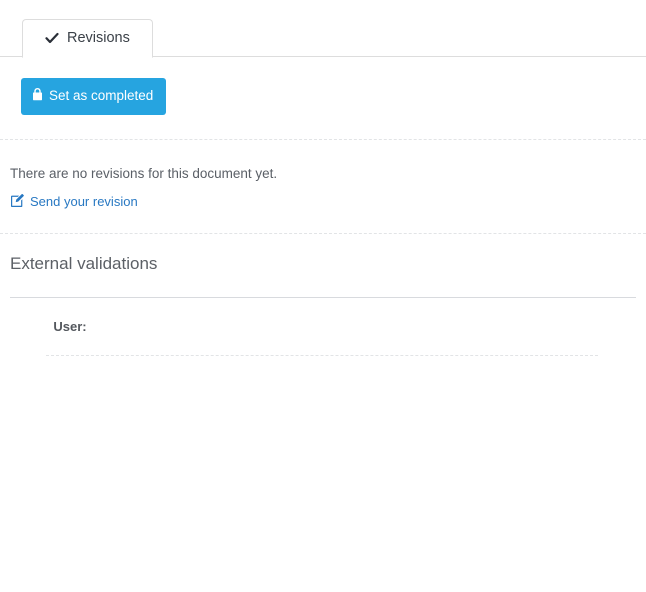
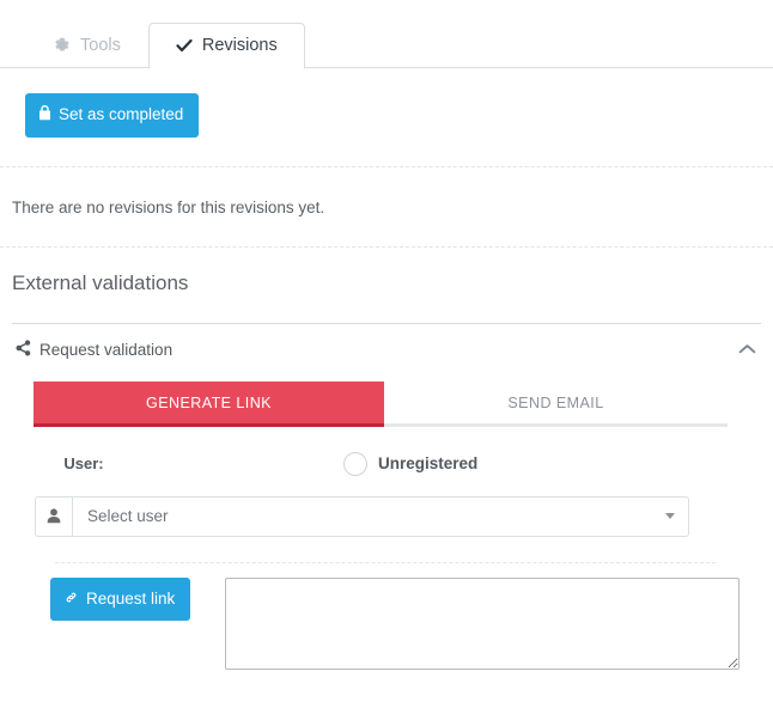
+ Tools
  Revisions
  Set as completed
- There are no revisions for this document yet.
+ There are no revisions for this revisions yet.
- Send your revision
  External validations
+ Request validation
+ GENERATE LINK
+ SEND EMAIL
  User:
+ Unregistered
+ Select user
+ Request link
